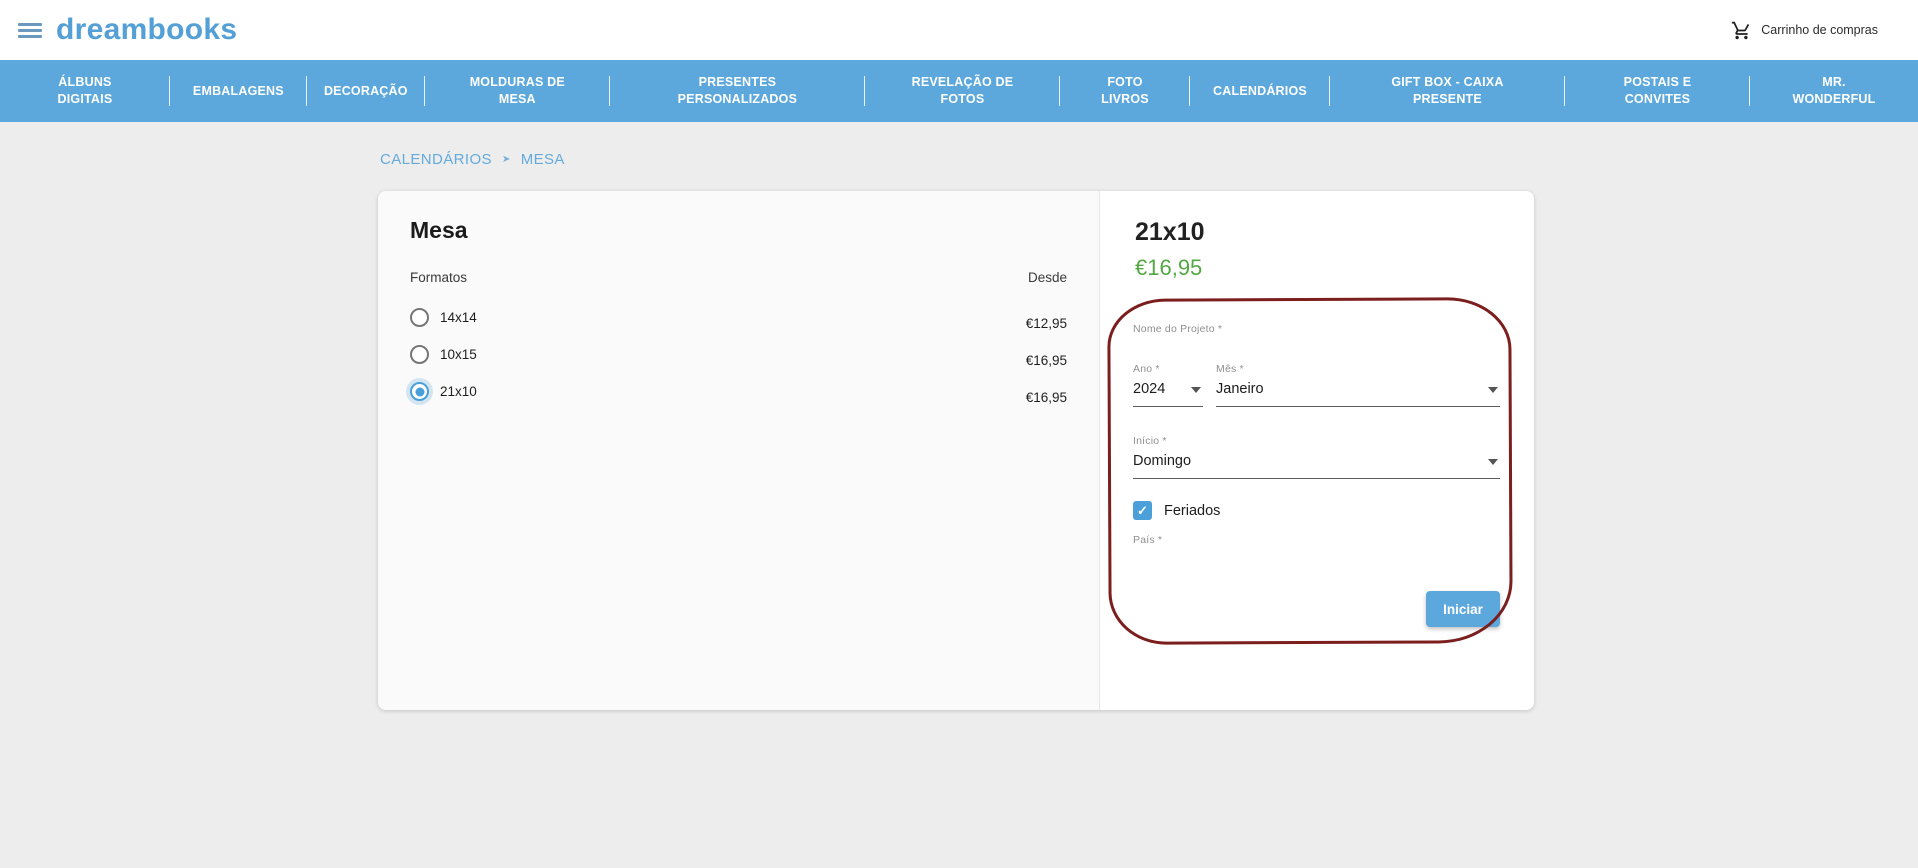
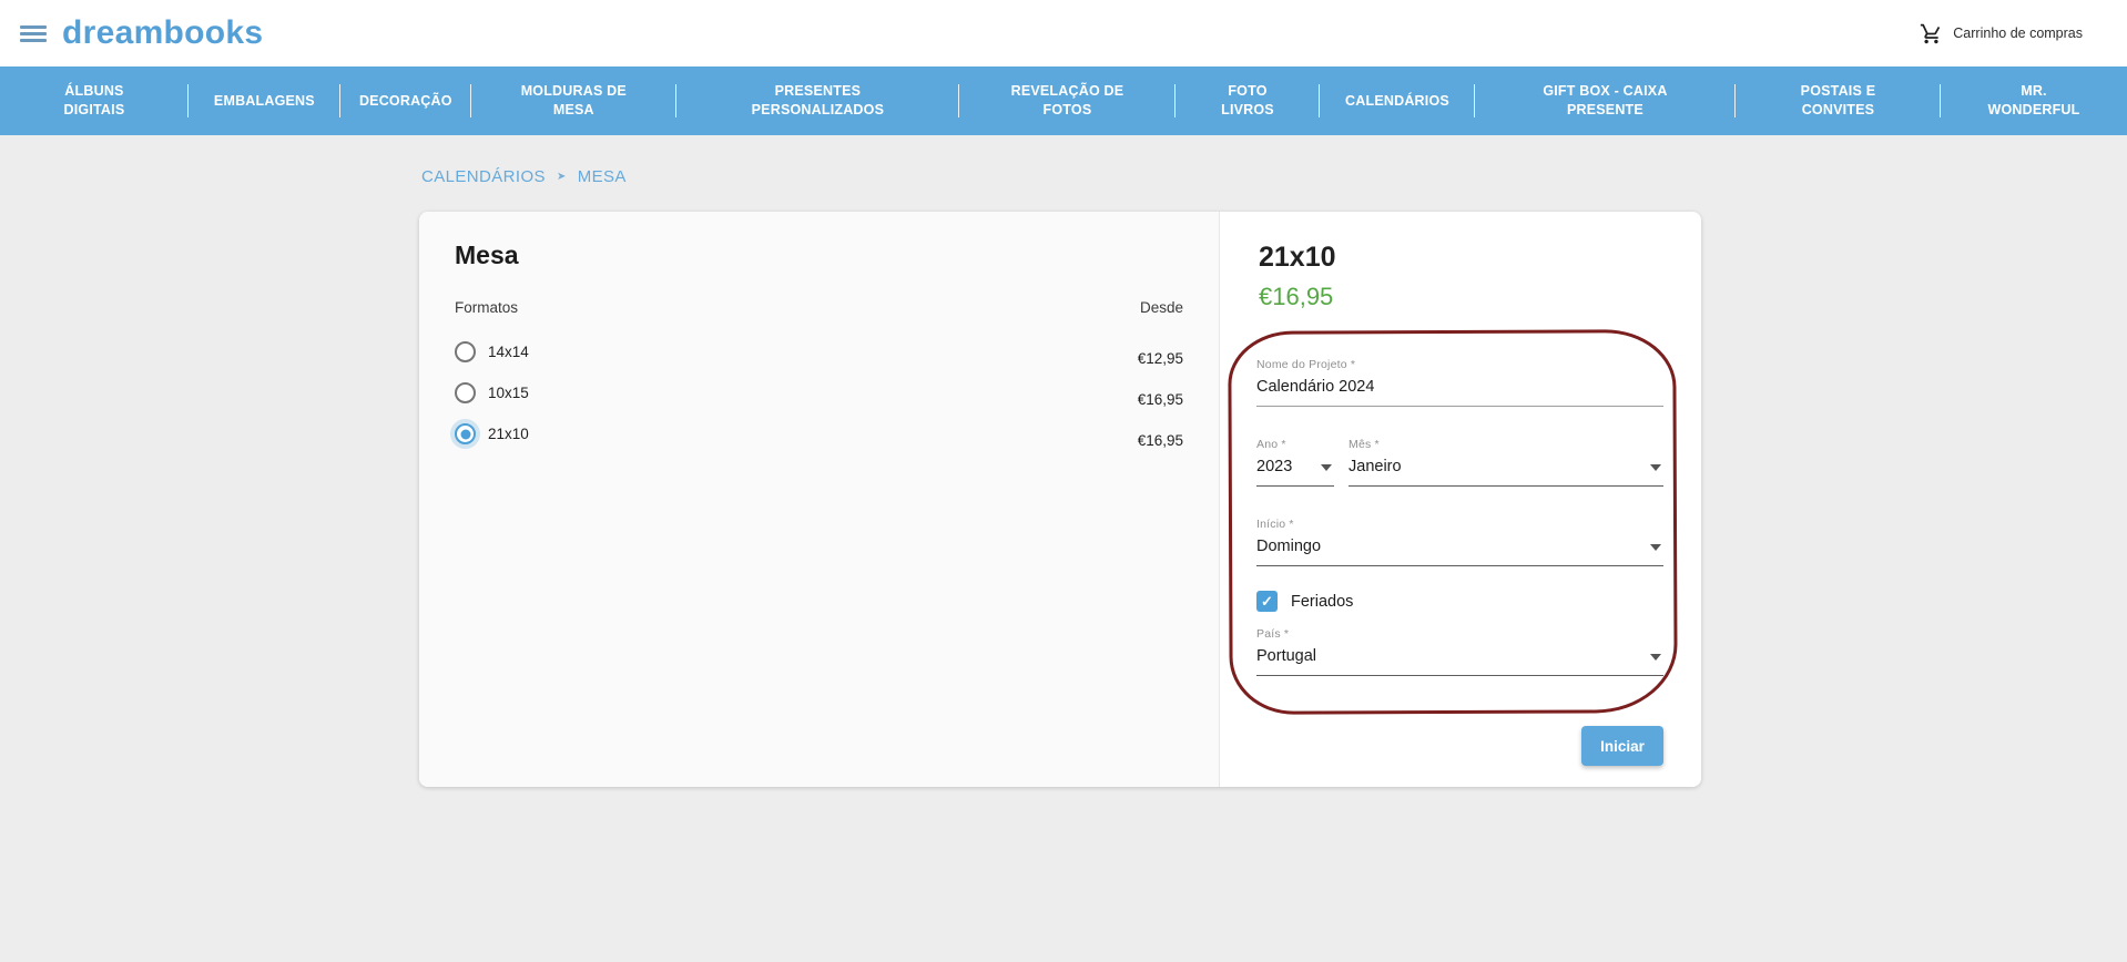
  dreambooks
  Carrinho de compras
  ÁLBUNS DIGITAIS
  EMBALAGENS
  DECORAÇÃO
  MOLDURAS DE MESA
  PRESENTES PERSONALIZADOS
  REVELAÇÃO DE FOTOS
  FOTO LIVROS
  CALENDÁRIOS
  GIFT BOX - CAIXA PRESENTE
  POSTAIS E CONVITES
  MR. WONDERFUL
  CALENDÁRIOS
  ➤
  MESA
  Mesa
  Formatos
  Desde
  14x14
  €12,95
  10x15
  €16,95
  21x10
  €16,95
  21x10
  €16,95
  Nome do Projeto *
+ Calendário 2024
  Ano *
- 2024
+ 2023
  Mês *
  Janeiro
  Início *
  Domingo
  Feriados
  País *
+ Portugal
  Iniciar
